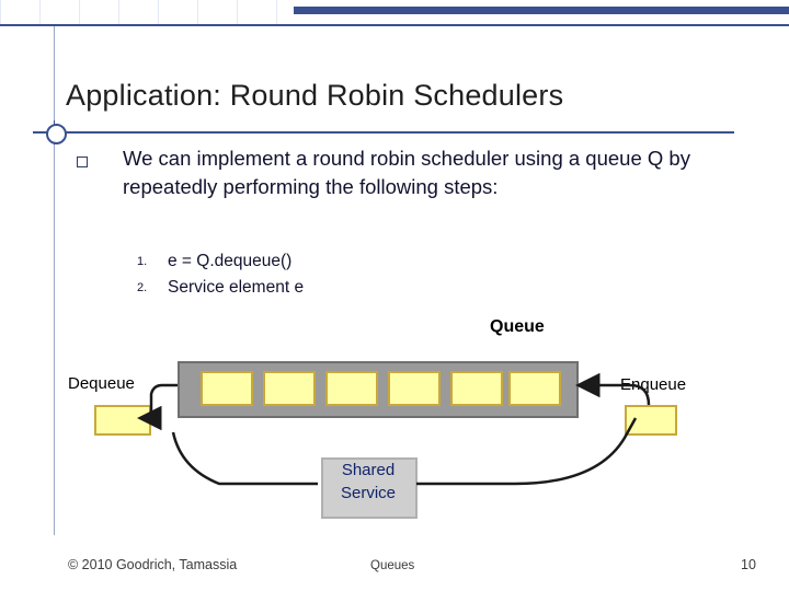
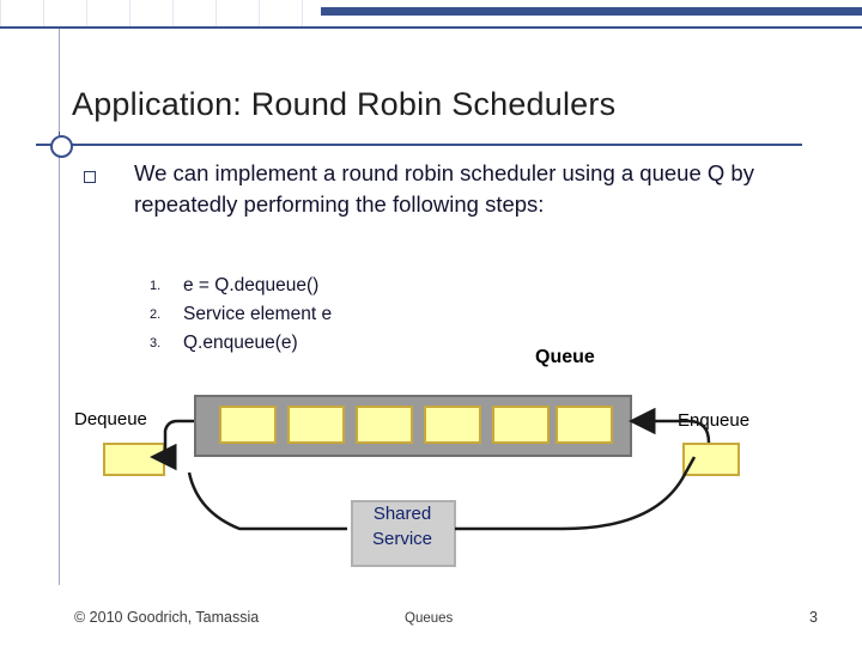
  Application: Round Robin Schedulers
  We can implement a round robin scheduler using a queue Q by repeatedly performing the following steps:
  1.
  e = Q.dequeue()
  2.
  Service element e
+ 3.
+ Q.enqueue(e)
  Queue
  Dequeue
  queue
  Shared
  Service
  © 2010 Goodrich, Tamassia
  Queues
- 10
+ 3
